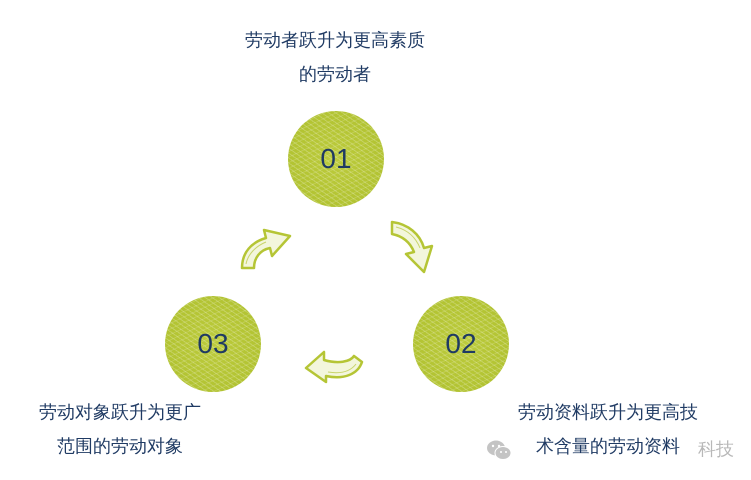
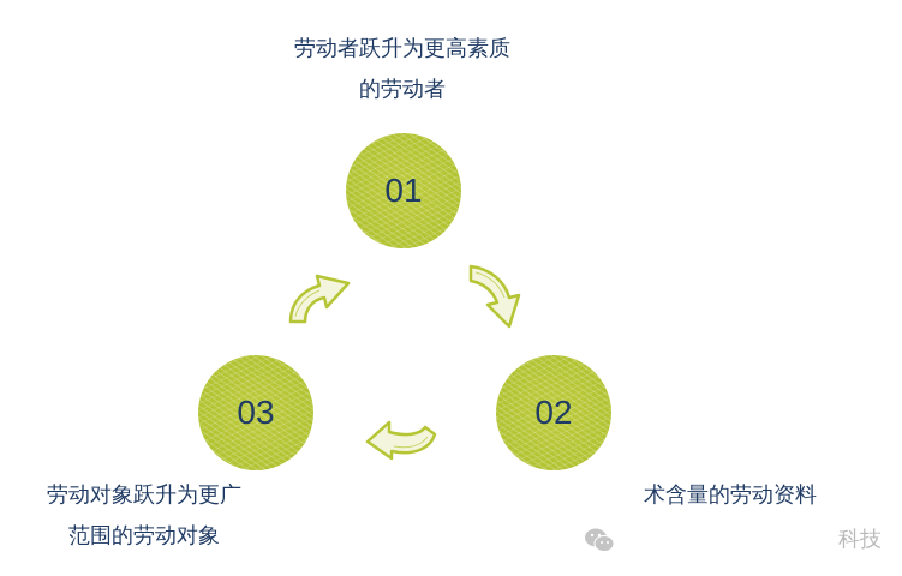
  劳动者跃升为更高素质
  的劳动者
  01
  02
- 劳动资料跃升为更高技
  术含量的劳动资料
  03
  劳动对象跃升为更广
  范围的劳动对象
  科技
